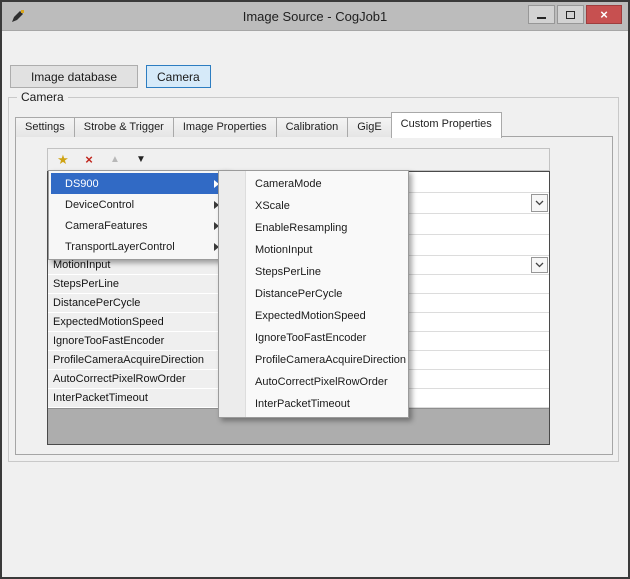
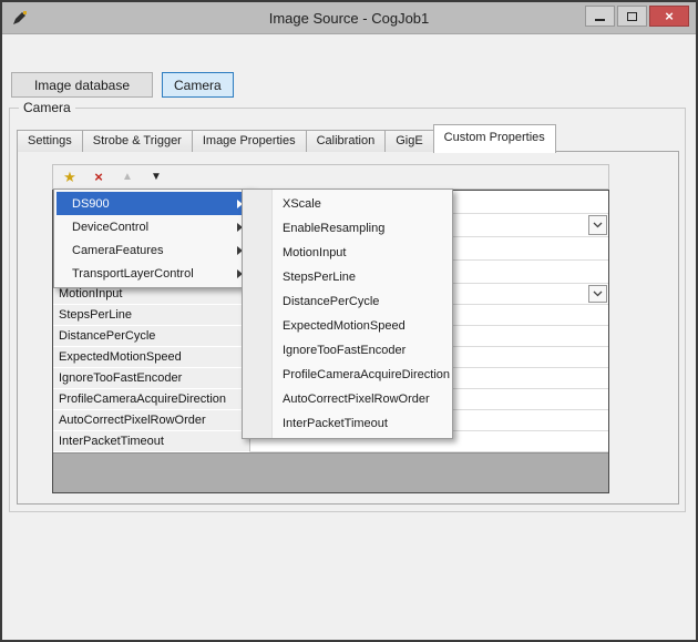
  Image Source - CogJob1
  ×
  Image database
  Camera
  Camera
  Settings
  Strobe & Trigger
  Image Properties
  Calibration
  GigE
  Custom Properties
  ★
  ×
  ▲
  ▼
  MotionInput
  StepsPerLine
  DistancePerCycle
  ExpectedMotionSpeed
  IgnoreTooFastEncoder
  ProfileCameraAcquireDirection
  AutoCorrectPixelRowOrder
  InterPacketTimeout
  DS900
  DeviceControl
  CameraFeatures
  TransportLayerControl
- CameraMode
  XScale
  EnableResampling
  MotionInput
  StepsPerLine
  DistancePerCycle
  ExpectedMotionSpeed
  IgnoreTooFastEncoder
  ProfileCameraAcquireDirection
  AutoCorrectPixelRowOrder
  InterPacketTimeout
